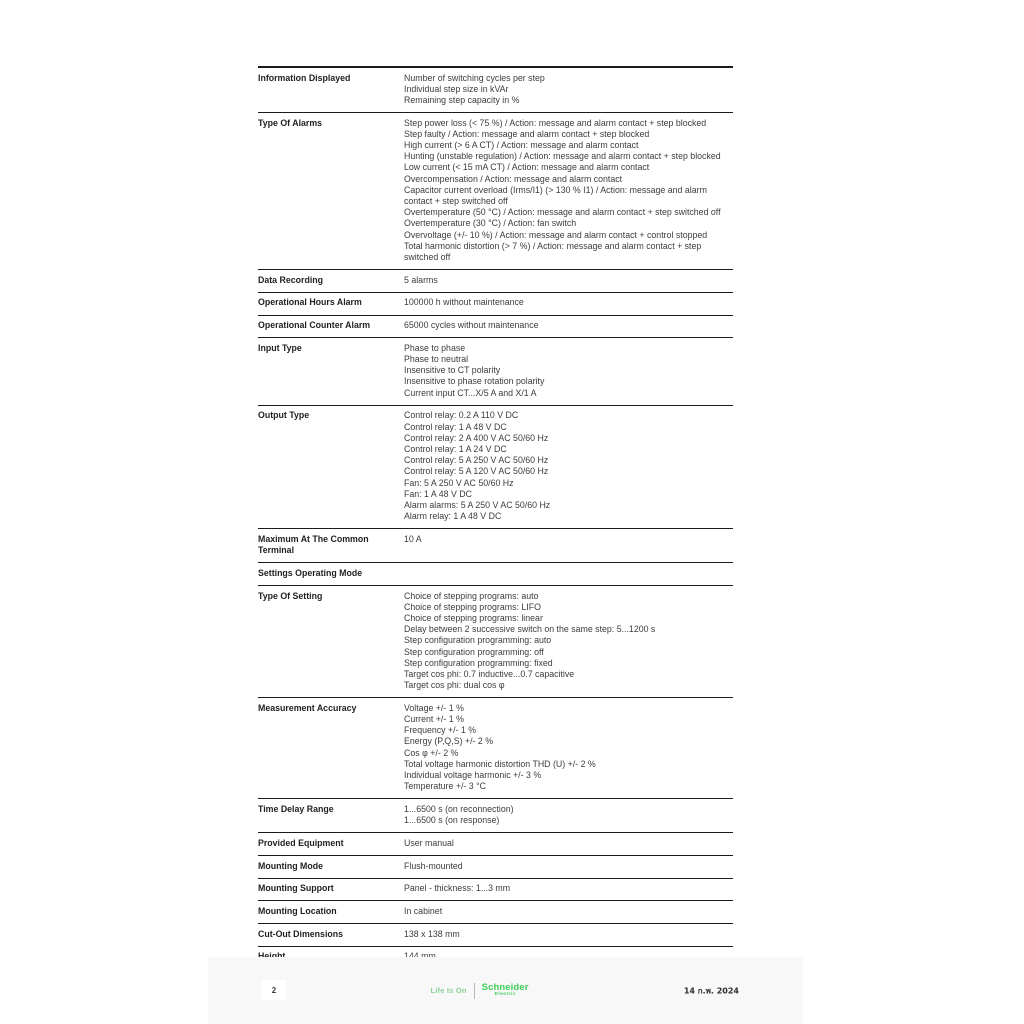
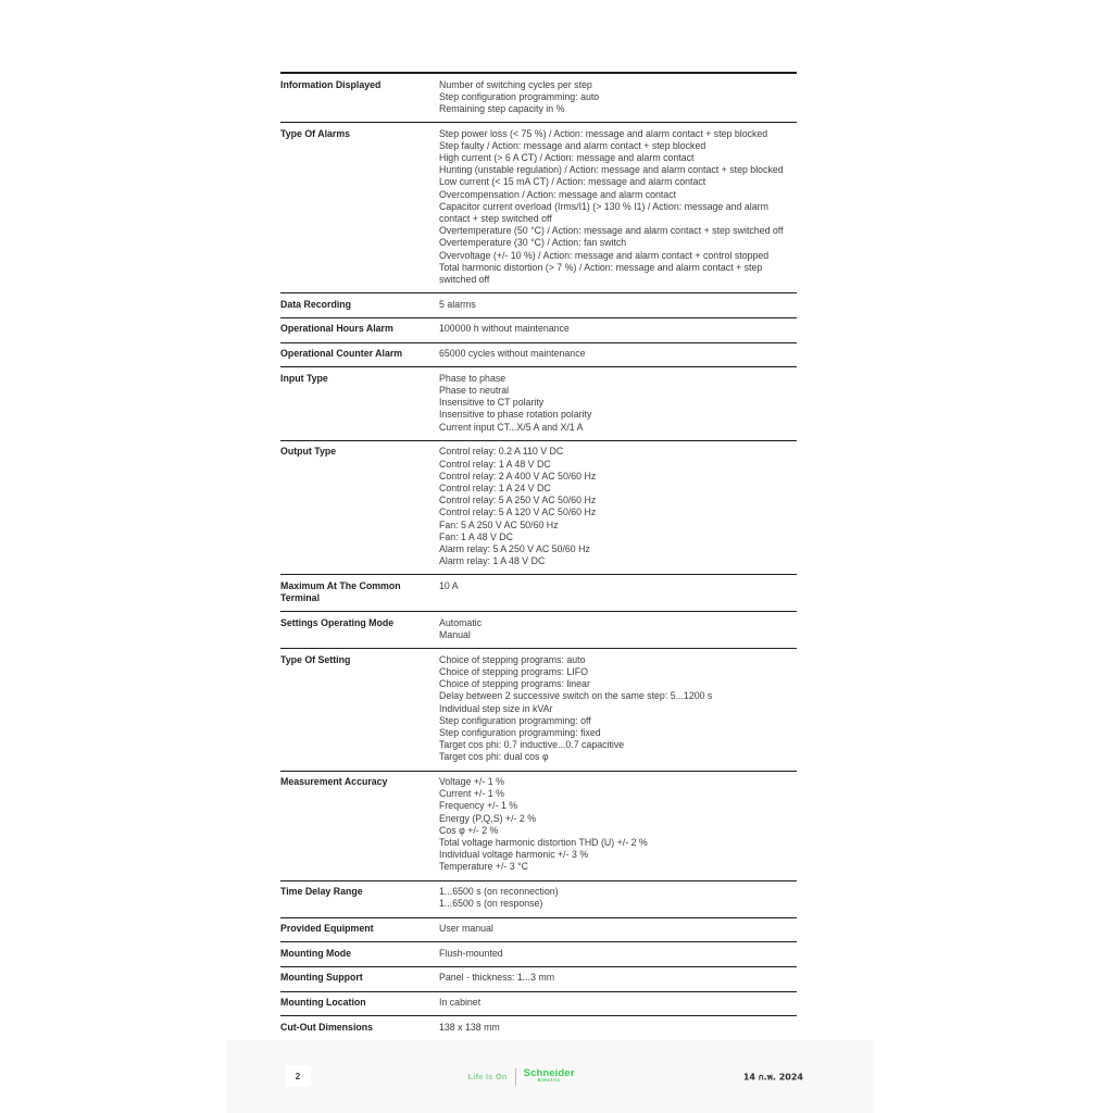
  Information Displayed
  Number of switching cycles per step
- Individual step size in kVAr
+ Step configuration programming: auto
  Remaining step capacity in %
  Type Of Alarms
  Step power loss (< 75 %) / Action: message and alarm contact + step blocked
  Step faulty / Action: message and alarm contact + step blocked
  High current (> 6 A CT) / Action: message and alarm contact
  Hunting (unstable regulation) / Action: message and alarm contact + step blocked
  Low current (< 15 mA CT) / Action: message and alarm contact
  Overcompensation / Action: message and alarm contact
  Capacitor current overload (Irms/I1) (> 130 % I1) / Action: message and alarm contact + step switched off
  Overtemperature (50 °C) / Action: message and alarm contact + step switched off
  Overtemperature (30 °C) / Action: fan switch
  Overvoltage (+/- 10 %) / Action: message and alarm contact + control stopped
  Total harmonic distortion (> 7 %) / Action: message and alarm contact + step switched off
  Data Recording
  5 alarms
  Operational Hours Alarm
  100000 h without maintenance
  Operational Counter Alarm
  65000 cycles without maintenance
  Input Type
  Phase to phase
  Phase to neutral
  Insensitive to CT polarity
  Insensitive to phase rotation polarity
  Current input CT...X/5 A and X/1 A
  Output Type
  Control relay: 0.2 A 110 V DC
  Control relay: 1 A 48 V DC
  Control relay: 2 A 400 V AC 50/60 Hz
  Control relay: 1 A 24 V DC
  Control relay: 5 A 250 V AC 50/60 Hz
  Control relay: 5 A 120 V AC 50/60 Hz
  Fan: 5 A 250 V AC 50/60 Hz
  Fan: 1 A 48 V DC
- Alarm alarms: 5 A 250 V AC 50/60 Hz
+ Alarm relay: 5 A 250 V AC 50/60 Hz
  Alarm relay: 1 A 48 V DC
  Maximum At The Common Terminal
  10 A
  Settings Operating Mode
+ Automatic
+ Manual
  Type Of Setting
  Choice of stepping programs: auto
  Choice of stepping programs: LIFO
  Choice of stepping programs: linear
  Delay between 2 successive switch on the same step: 5...1200 s
- Step configuration programming: auto
+ Individual step size in kVAr
  Step configuration programming: off
  Step configuration programming: fixed
  Target cos phi: 0.7 inductive...0.7 capacitive
  Target cos phi: dual cos φ
  Measurement Accuracy
  Voltage +/- 1 %
  Current +/- 1 %
  Frequency +/- 1 %
  Energy (P,Q,S) +/- 2 %
  Cos φ +/- 2 %
  Total voltage harmonic distortion THD (U) +/- 2 %
  Individual voltage harmonic +/- 3 %
  Temperature +/- 3 °C
  Time Delay Range
  1...6500 s (on reconnection)
  1...6500 s (on response)
  Provided Equipment
  User manual
  Mounting Mode
  Flush-mounted
  Mounting Support
  Panel - thickness: 1...3 mm
  Mounting Location
  In cabinet
  Cut-Out Dimensions
  138 x 138 mm
  2
  Life Is On
  Schneider
  14 ก.พ. 2024
